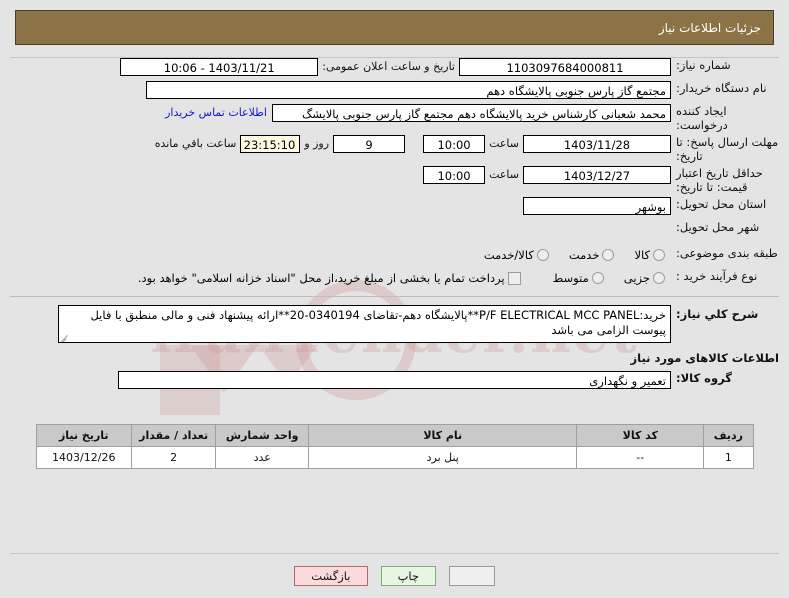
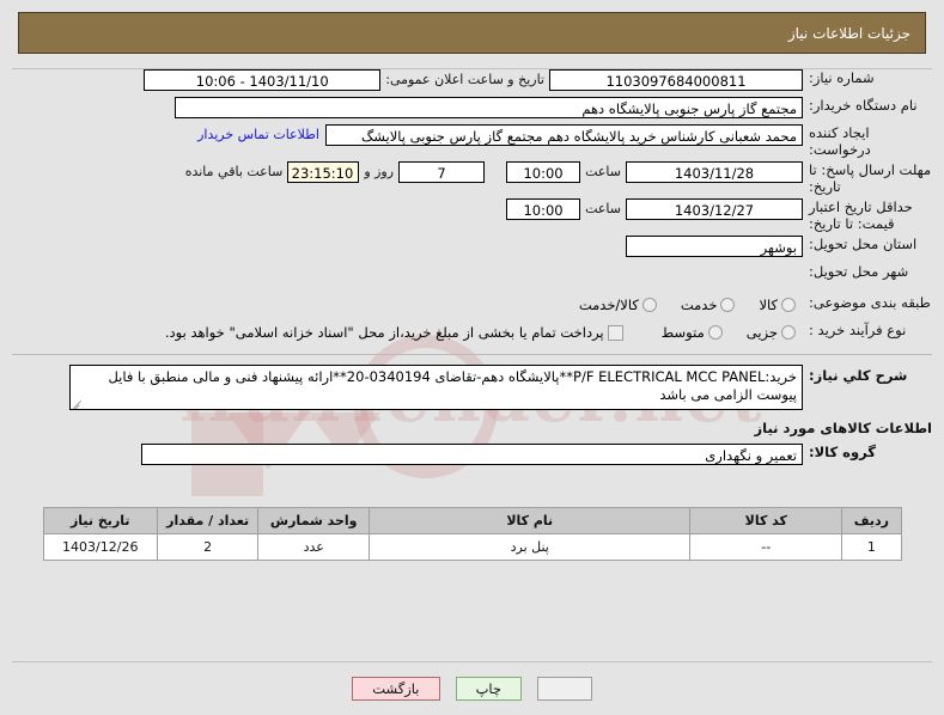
  جزئیات اطلاعات نیاز
  شماره نیاز:
  1103097684000811
  تاریخ و ساعت اعلان عمومی:
- 1403/11/21 - 10:06
+ 1403/11/10 - 10:06
  نام دستگاه خریدار:
  مجتمع گاز پارس جنوبی پالایشگاه دهم
  ایجاد کننده درخواست:
  محمد شعبانی کارشناس خرید پالایشگاه دهم مجتمع گاز پارس جنوبی پالایشگ
  اطلاعات تماس خریدار
  مهلت ارسال پاسخ: تا تاریخ:
  1403/11/28
  ساعت
  10:00
- 9
+ 7
  روز و
  23:15:10
  ساعت باقي مانده
  حداقل تاریخ اعتبار قیمت: تا تاریخ:
  1403/12/27
  ساعت
  10:00
  استان محل تحویل:
  بوشهر
  شهر محل تحویل:
  طبقه بندی موضوعی:
  کالا
  خدمت
  کالا/خدمت
  نوع فرآیند خرید :
  جزیی
  متوسط
  پرداخت تمام یا بخشی از مبلغ خرید،از محل "اسناد خزانه اسلامی" خواهد بود.
  شرح کلي نیاز:
  خرید:P/F ELECTRICAL MCC PANEL**پالایشگاه دهم-تقاضای 0340194-20**ارائه پیشنهاد فنی و مالی منطبق با فایل پیوست الزامی می باشد
  اطلاعات کالاهای مورد نیاز
  گروه کالا:
  تعمیر و نگهداری
  ردیف	کد کالا	نام کالا	واحد شمارش	تعداد / مقدار	تاریخ نیاز
  1	--	پنل برد	عدد	2	1403/12/26
  چاپ بازگشت
